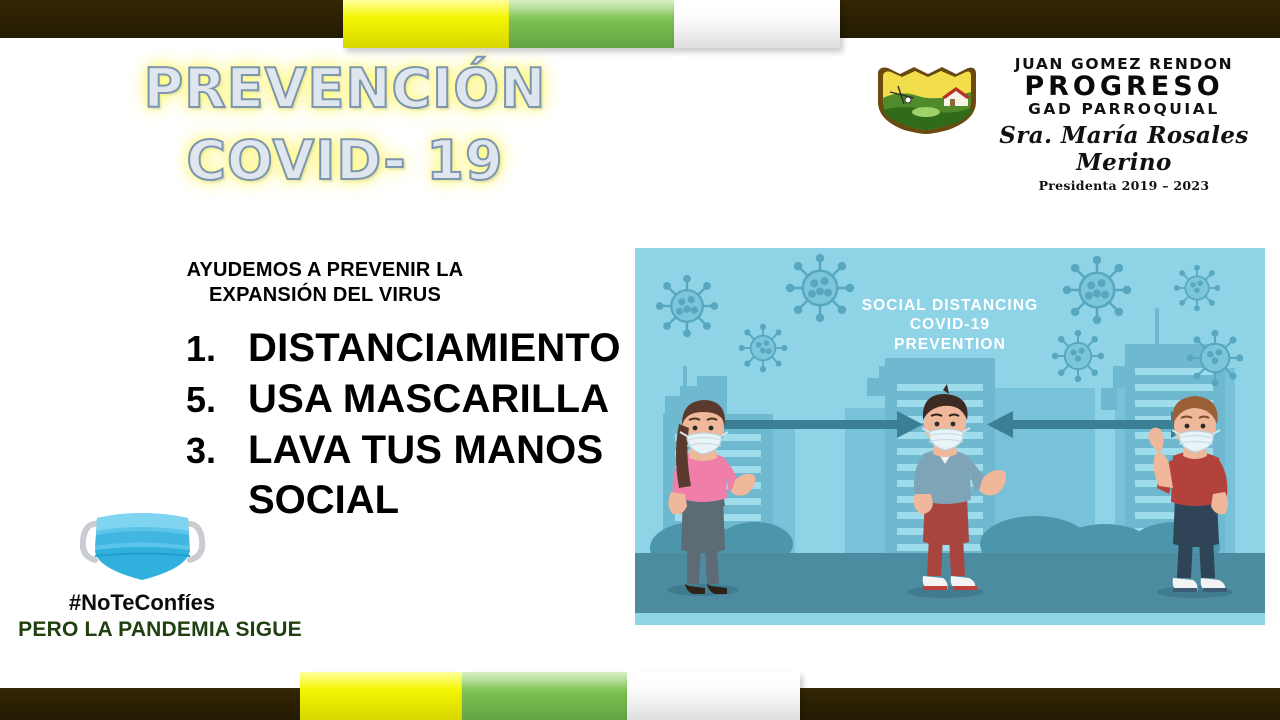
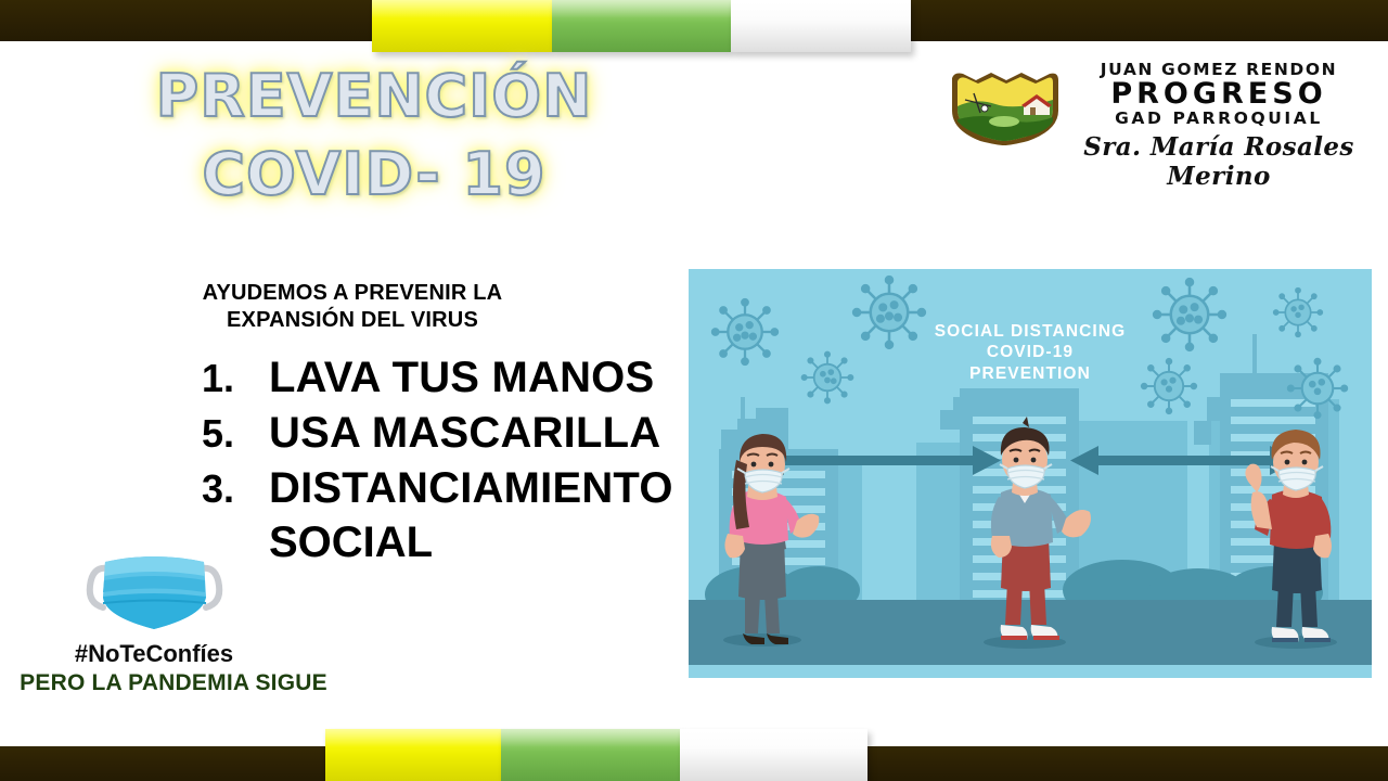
  PREVENCIÓN
  COVID- 19
  JUAN GOMEZ RENDON
  PROGRESO
  GAD PARROQUIAL
  Sra. María Rosales Merino
- Presidenta 2019 – 2023
  AYUDEMOS A PREVENIR LA
  EXPANSIÓN DEL VIRUS
  1.
- DISTANCIAMIENTO
+ LAVA TUS MANOS
  5.
  USA MASCARILLA
  3.
- LAVA TUS MANOS
+ DISTANCIAMIENTO
  SOCIAL
  #NoTeConfíes
  PERO LA PANDEMIA SIGUE
  SOCIAL DISTANCING
  COVID-19
  PREVENTION
